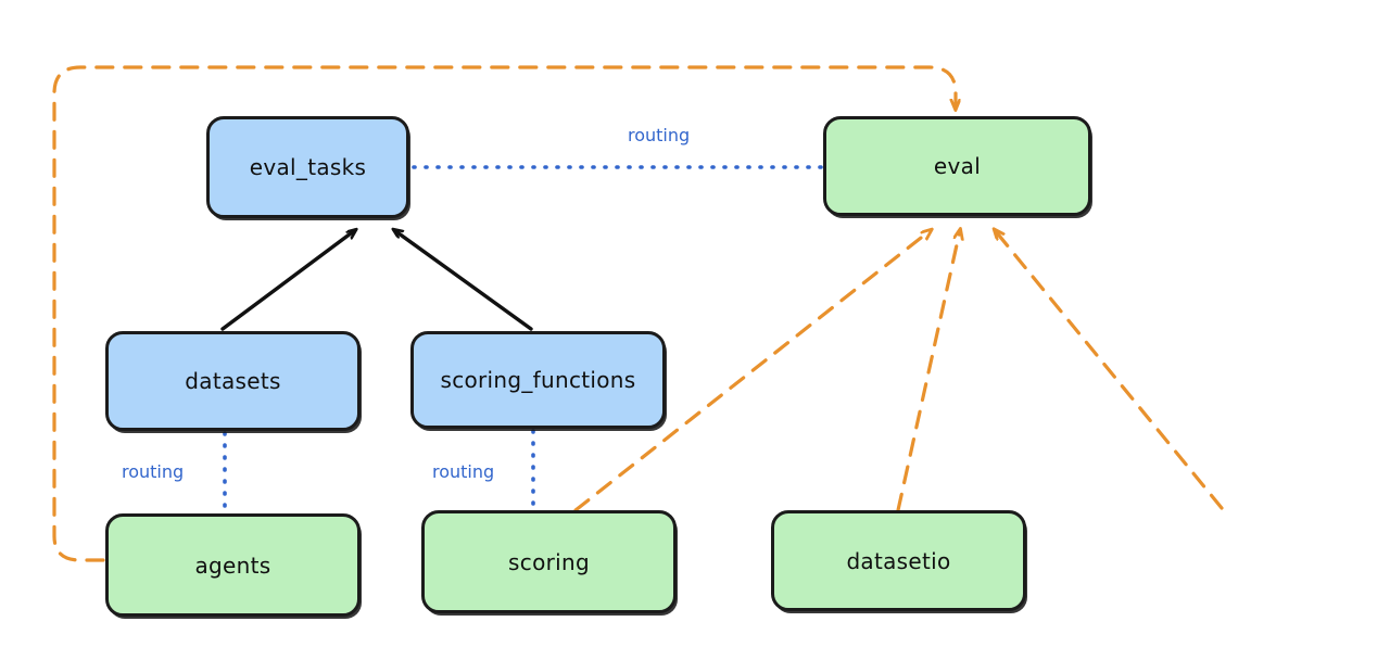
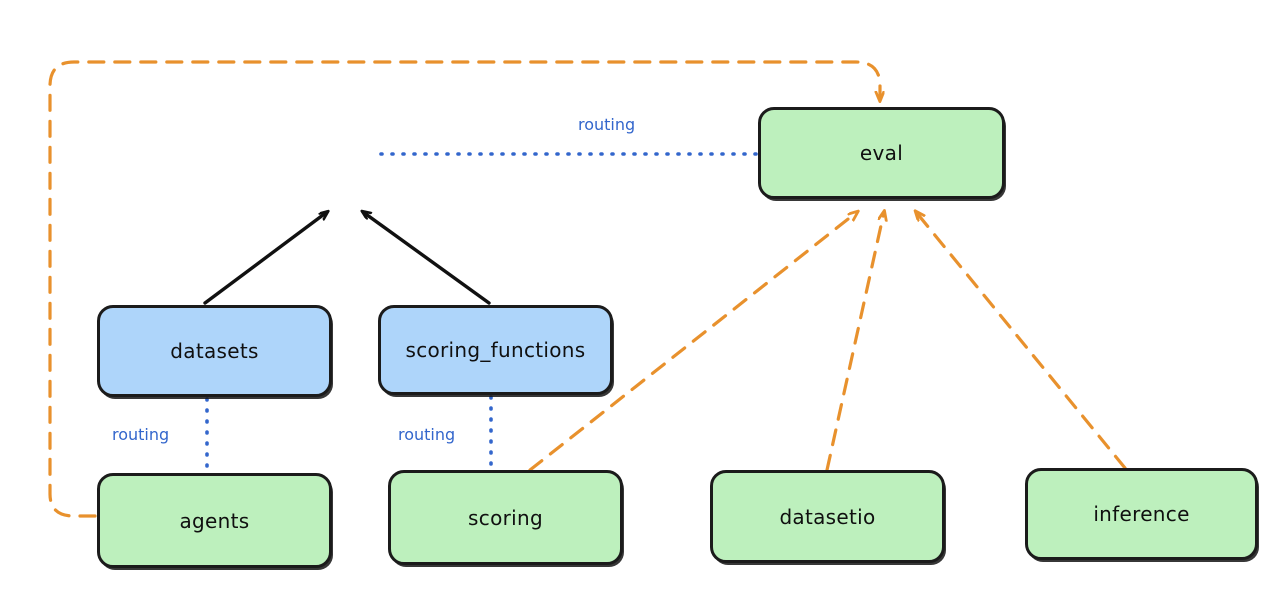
- eval_tasks
  eval
  datasets
  scoring_functions
  agents
  scoring
  datasetio
+ inference
  routing
  routing
  routing
